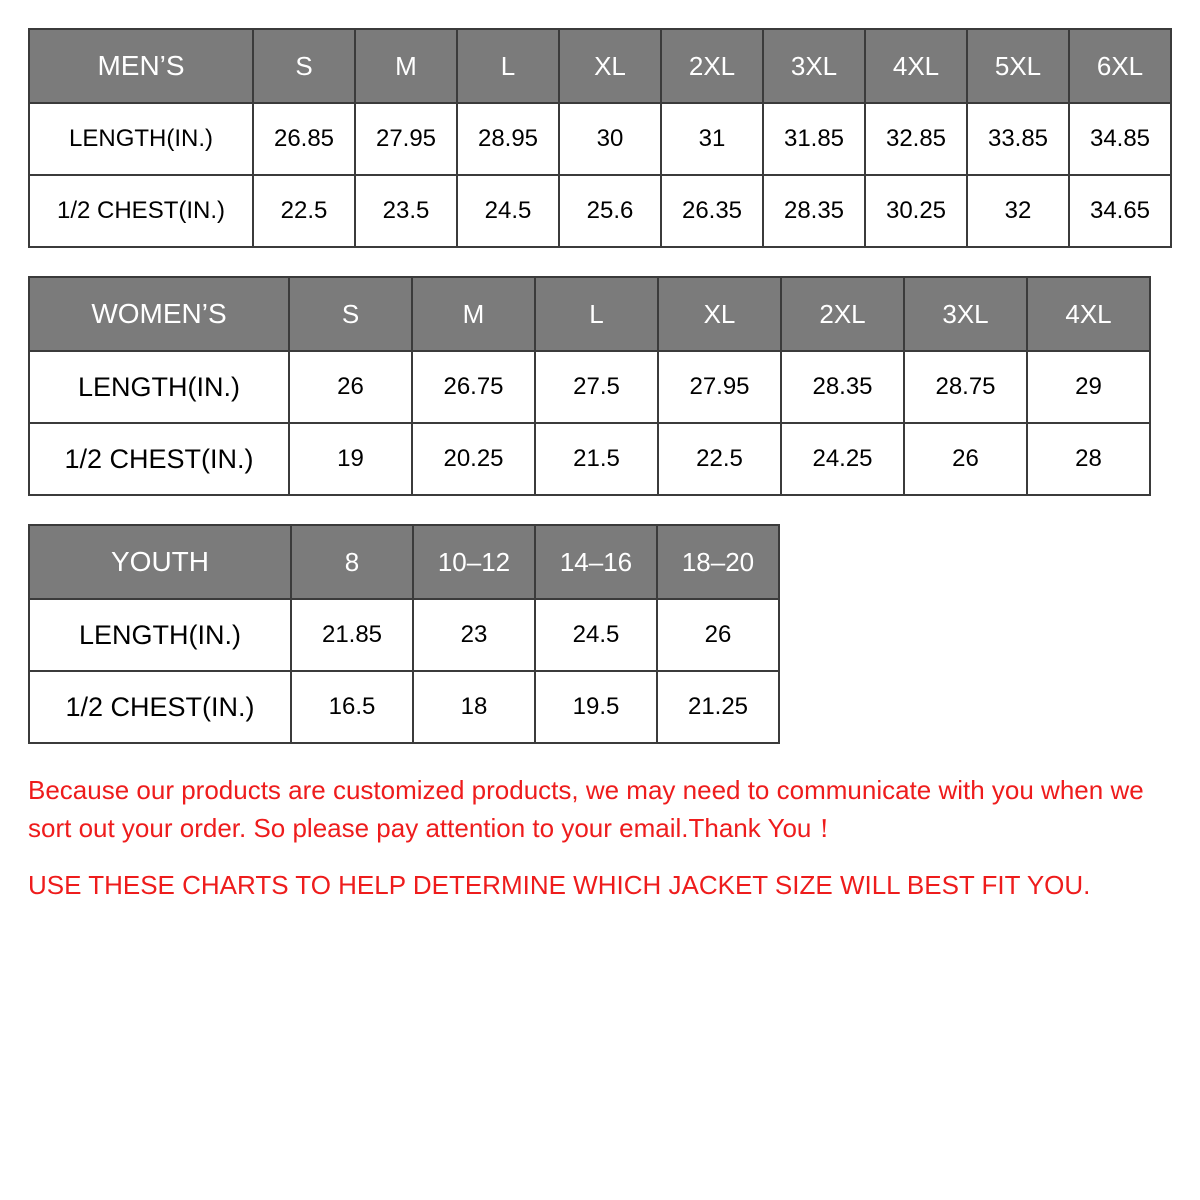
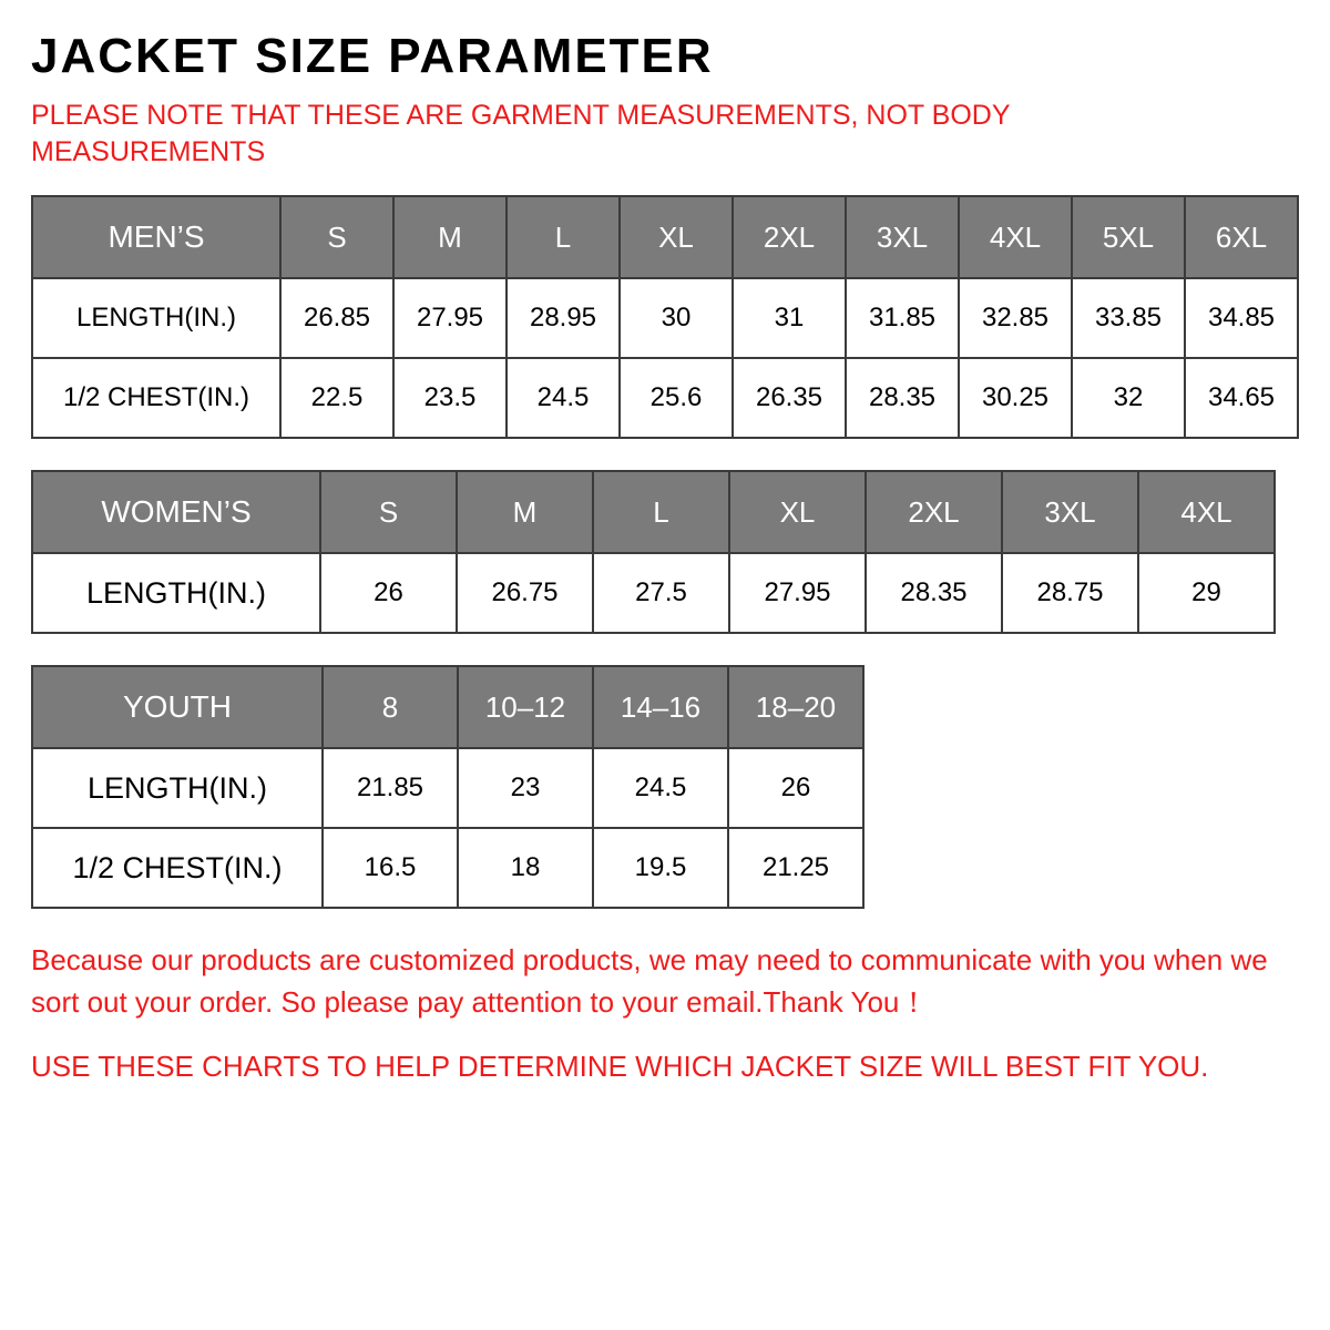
+ JACKET SIZE PARAMETER
+ PLEASE NOTE THAT THESE ARE GARMENT MEASUREMENTS, NOT BODY MEASUREMENTS
  MEN’S	S	M	L	XL	2XL	3XL	4XL	5XL	6XL
  LENGTH(IN.)	26.85	27.95	28.95	30	31	31.85	32.85	33.85	34.85
  1/2 CHEST(IN.)	22.5	23.5	24.5	25.6	26.35	28.35	30.25	32	34.65
  WOMEN’S	S	M	L	XL	2XL	3XL	4XL
  LENGTH(IN.)	26	26.75	27.5	27.95	28.35	28.75	29
- 1/2 CHEST(IN.)	19	20.25	21.5	22.5	24.25	26	28
  YOUTH	8	10–12	14–16	18–20
  LENGTH(IN.)	21.85	23	24.5	26
  1/2 CHEST(IN.)	16.5	18	19.5	21.25
  Because our products are customized products, we may need to communicate with you when we sort out your order. So please pay attention to your email.Thank You！
  USE THESE CHARTS TO HELP DETERMINE WHICH JACKET SIZE WILL BEST FIT YOU.
